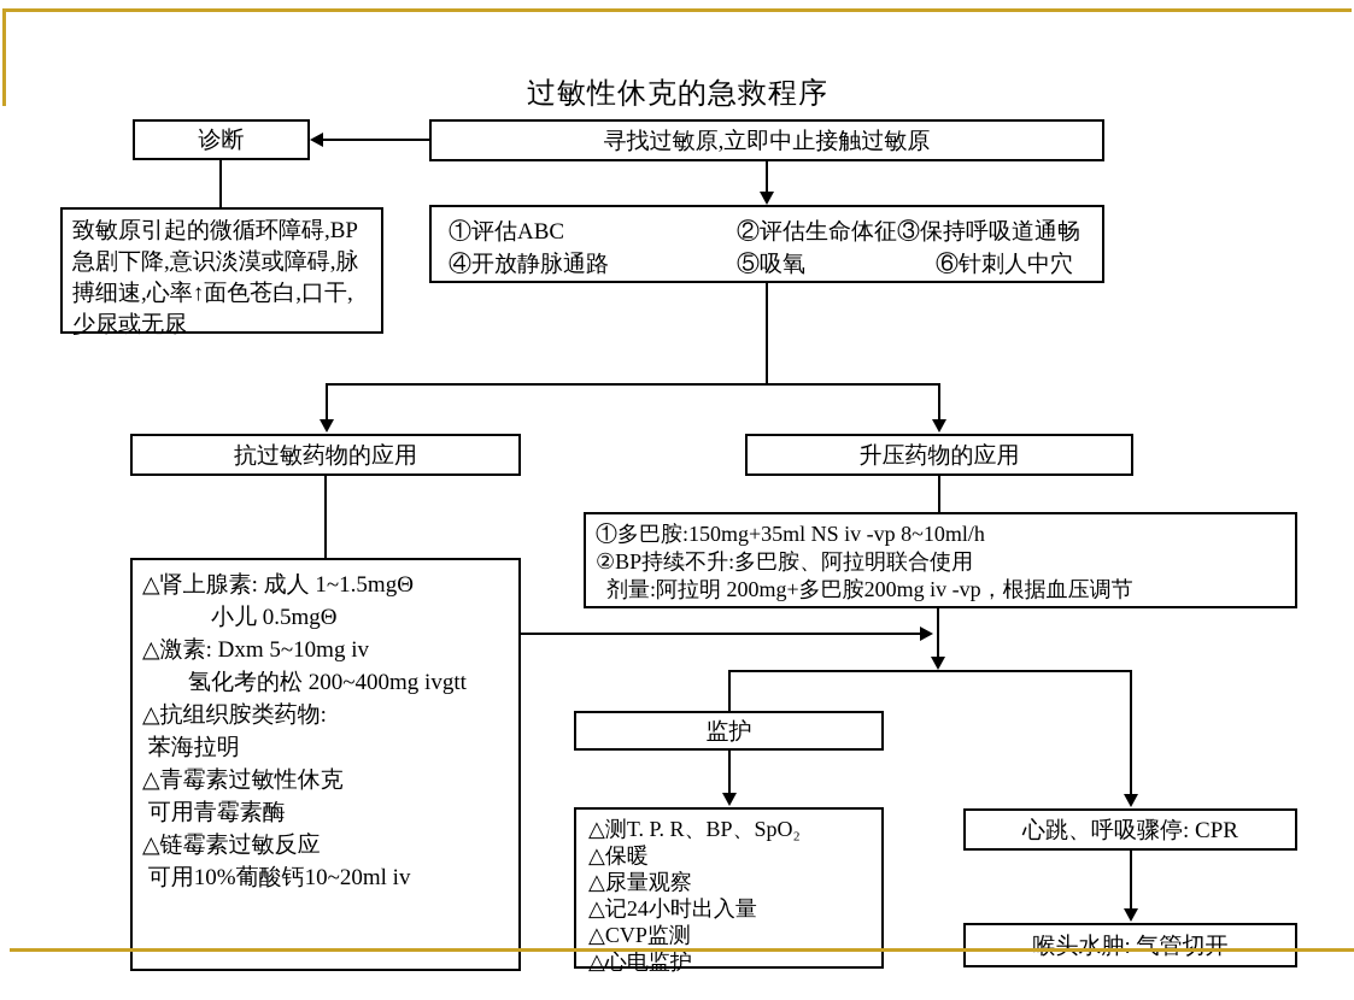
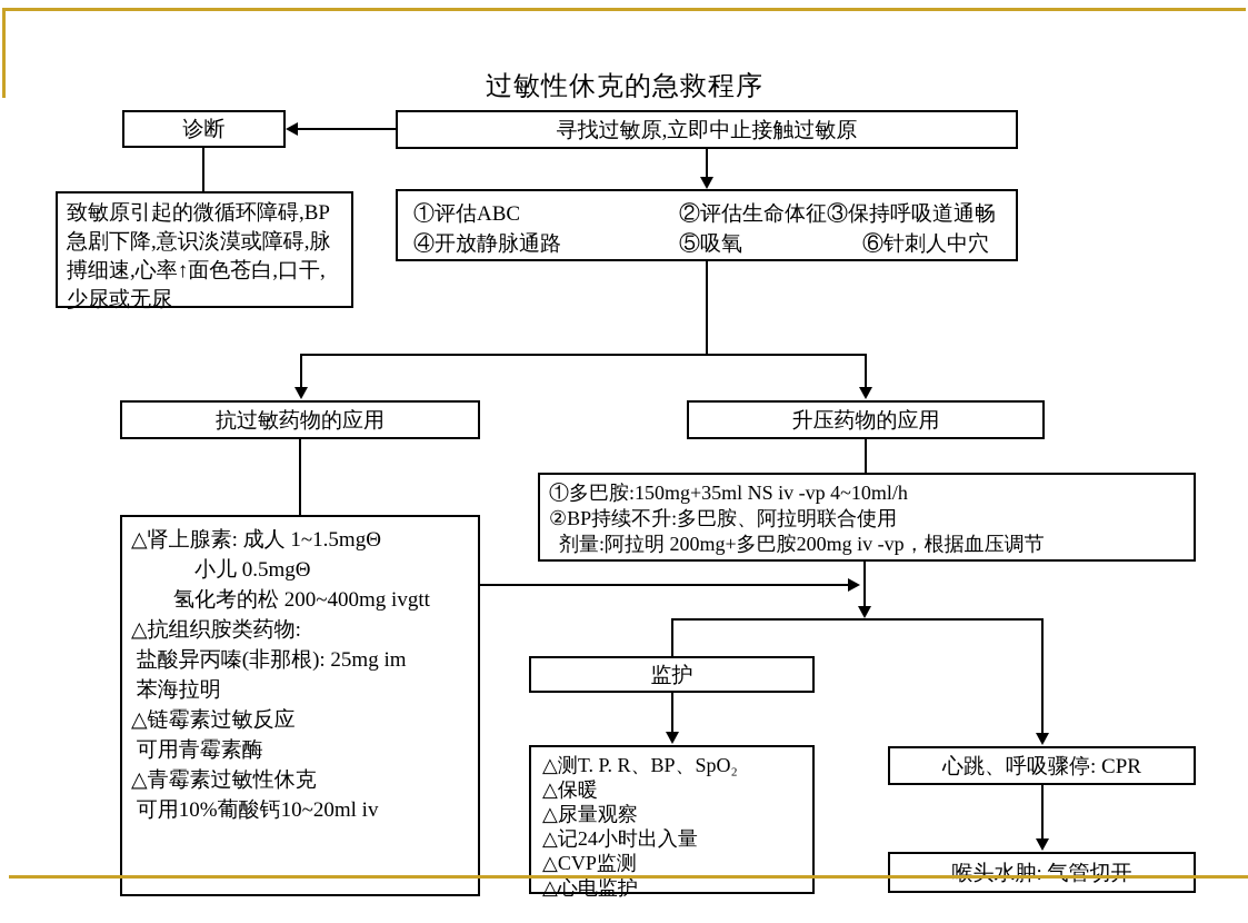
  过敏性休克的急救程序
  诊断
  寻找过敏原,立即中止接触过敏原
  致敏原引起的微循环障碍,BP急剧下降,意识淡漠或障碍,脉搏细速,心率↑面色苍白,口干,少尿或无尿
  ①评估ABC ②评估生命体征③保持呼吸道通畅
  ④开放静脉通路 ⑤吸氧 ⑥针刺人中穴
  抗过敏药物的应用
  升压药物的应用
- ①多巴胺:150mg+35ml NS iv -vp 8~10ml/h
+ ①多巴胺:150mg+35ml NS iv -vp 4~10ml/h
  ②BP持续不升:多巴胺、阿拉明联合使用
  剂量:阿拉明 200mg+多巴胺200mg iv -vp，根据血压调节
  △肾上腺素: 成人 1~1.5mgΘ
  小儿 0.5mgΘ
- △激素: Dxm 5~10mg iv
  氢化考的松 200~400mg ivgtt
  △抗组织胺类药物:
+ 盐酸异丙嗪(非那根): 25mg im
  苯海拉明
- △青霉素过敏性休克
+ △链霉素过敏反应
  可用青霉素酶
- △链霉素过敏反应
+ △青霉素过敏性休克
  可用10%葡酸钙10~20ml iv
  监护
  △测T. P. R、BP、SpO₂
  △保暖
  △尿量观察
  △记24小时出入量
  △CVP监测
  △心电监护
  心跳、呼吸骤停: CPR
  喉头水肿: 气管切开
